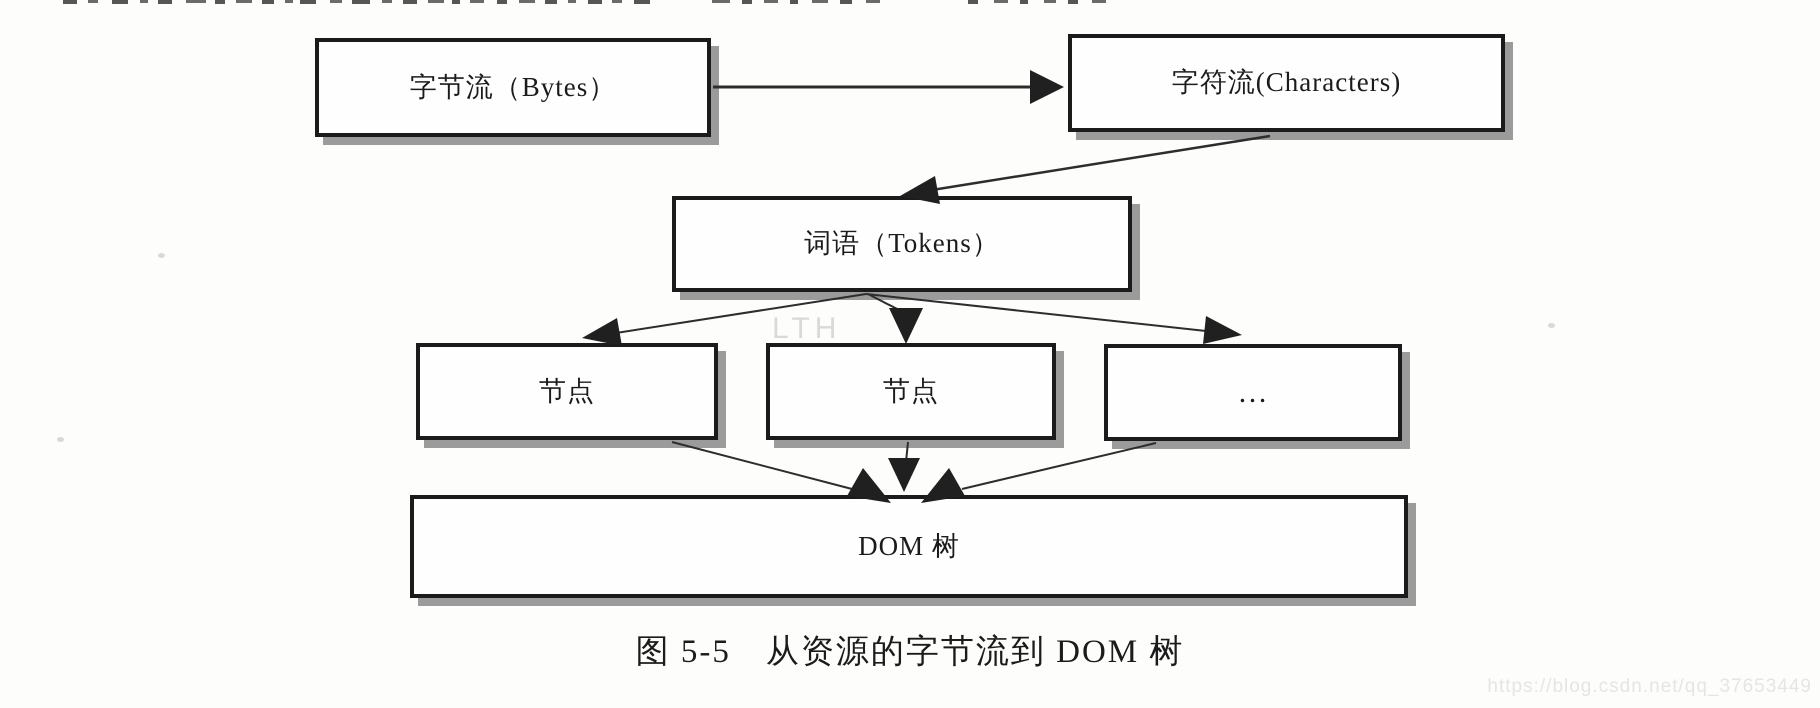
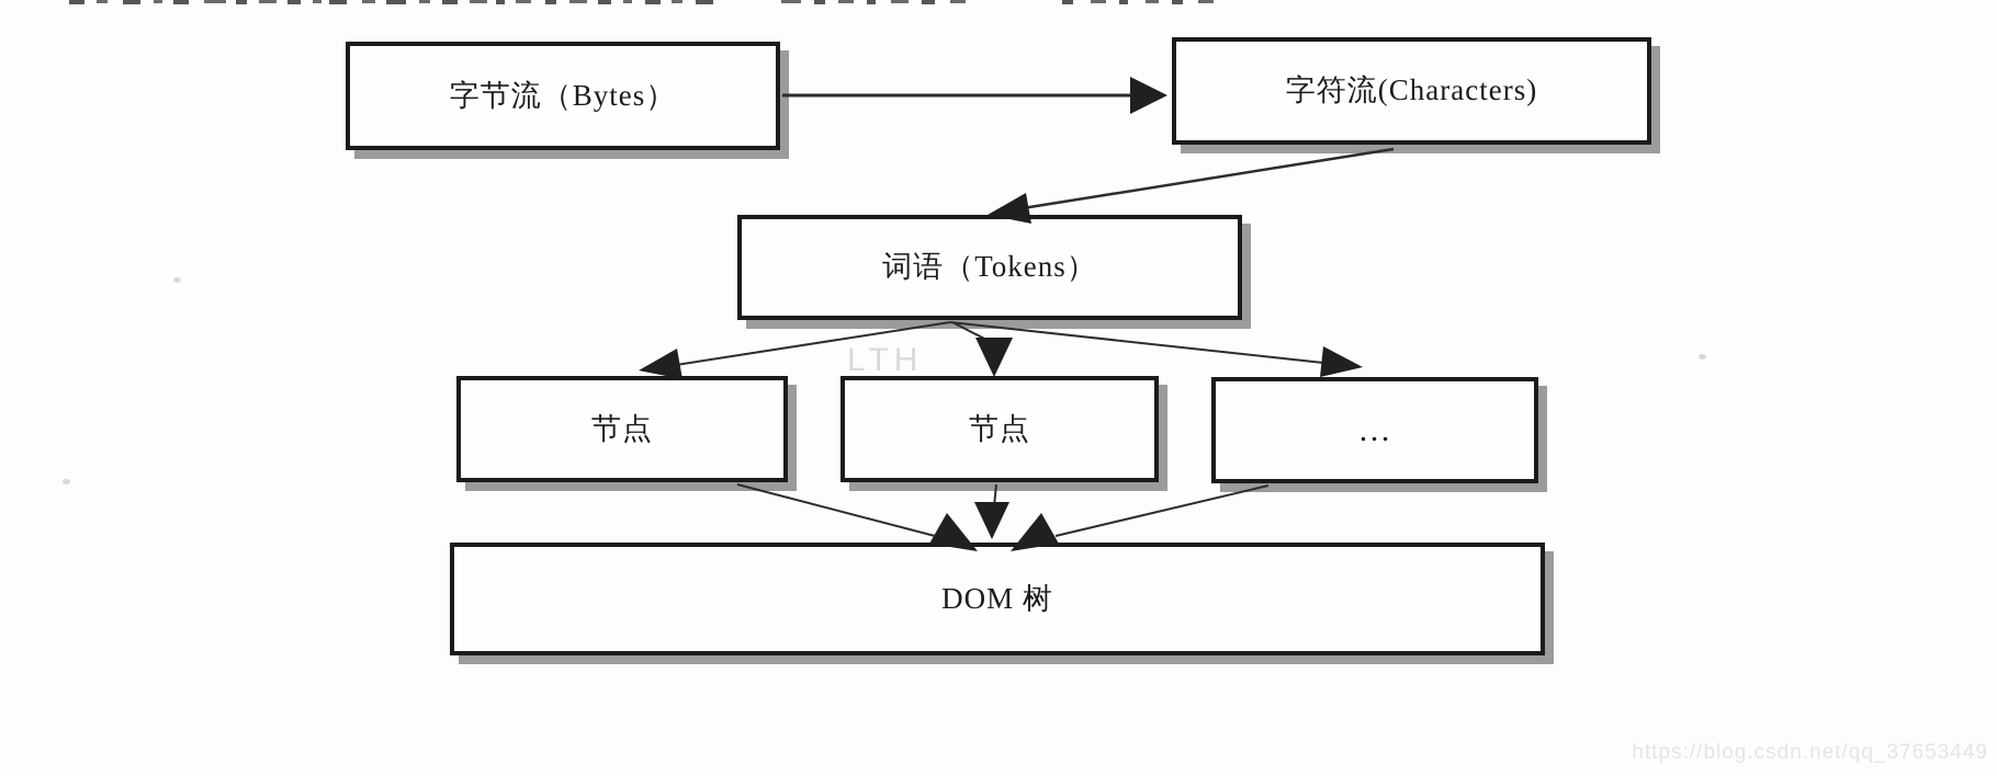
  LTH
  https://blog.csdn.net/qq_37653449
  字节流（Bytes）
  字符流(Characters)
  词语（Tokens）
  节点
  节点
  …
  DOM 树
- 图 5-5 从资源的字节流到 DOM 树
